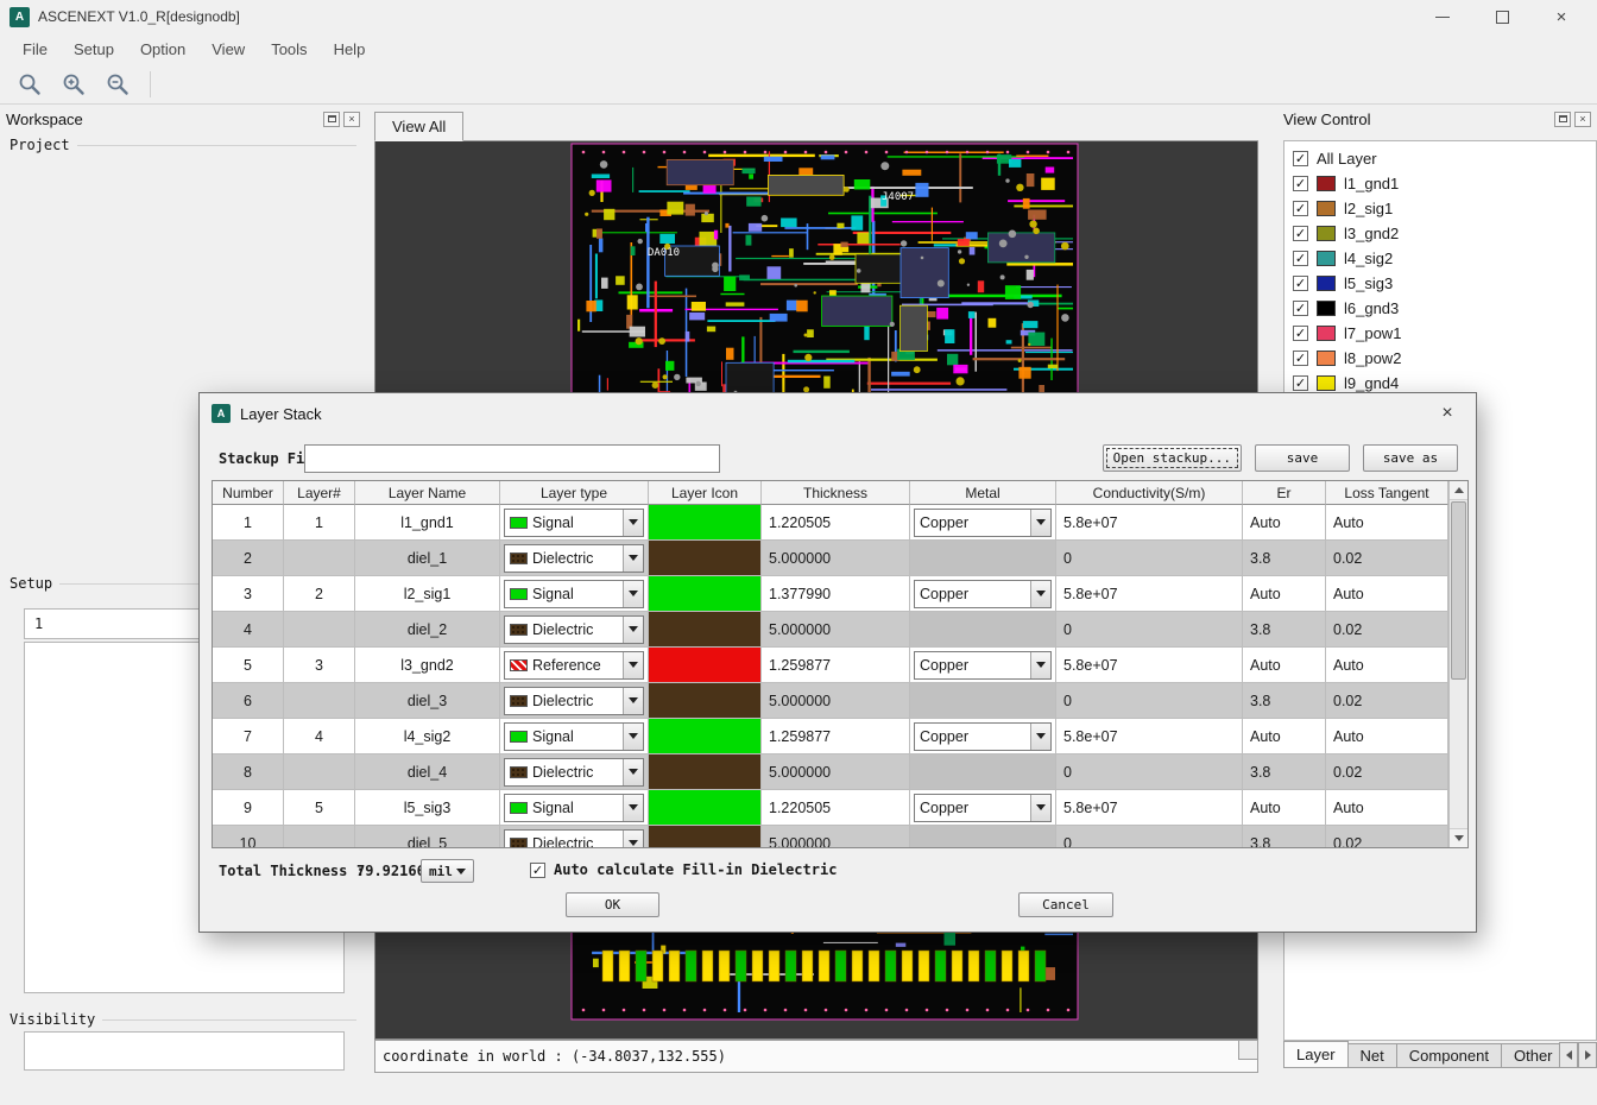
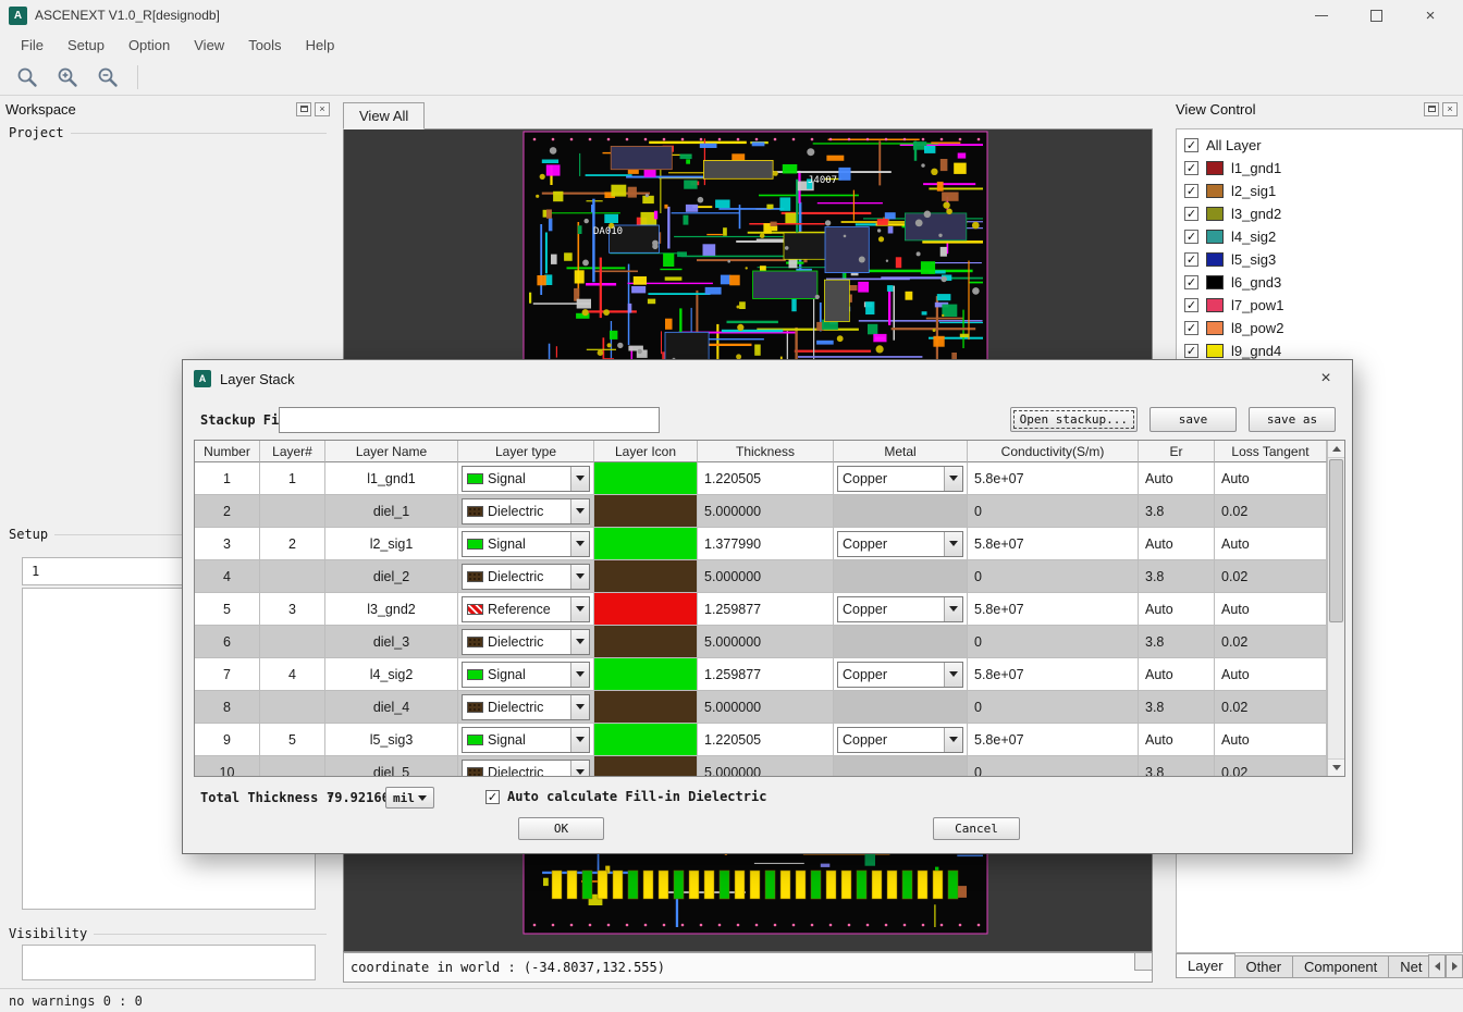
  A
  ASCENEXT V1.0_R[designodb]
  ×
  File
  Setup
  Option
  View
  Tools
  Help
  Workspace
  ×
  Project
  Setup
  1
  Visibility
  View All
  J4007
  DA010
  coordinate in world : (-34.8037,132.555)
  View Control
  ×
  ✓
  All Layer
  ✓
  l1_gnd1
  ✓
  l2_sig1
  ✓
  l3_gnd2
  ✓
  l4_sig2
  ✓
  l5_sig3
  ✓
  l6_gnd3
  ✓
  l7_pow1
  ✓
  l8_pow2
  ✓
  l9_gnd4
  Layer
- Net
+ Other
  Component
- Other
+ Net
+ no warnings 0 : 0
  A
  Layer Stack
  ×
  Stackup Fi
  Open stackup...
  save
  save as
  Number
  Layer#
  Layer Name
  Layer type
  Layer Icon
  Thickness
  Metal
  Conductivity(S/m)
  Er
  Loss Tangent
  1
  1
  l1_gnd1
  Signal
  1.220505
  Copper
  5.8e+07
  Auto
  Auto
  2
  diel_1
  Dielectric
  5.000000
  0
  3.8
  0.02
  3
  2
  l2_sig1
  Signal
  1.377990
  Copper
  5.8e+07
  Auto
  Auto
  4
  diel_2
  Dielectric
  5.000000
  0
  3.8
  0.02
  5
  3
  l3_gnd2
  Reference
  1.259877
  Copper
  5.8e+07
  Auto
  Auto
  6
  diel_3
  Dielectric
  5.000000
  0
  3.8
  0.02
  7
  4
  l4_sig2
  Signal
  1.259877
  Copper
  5.8e+07
  Auto
  Auto
  8
  diel_4
  Dielectric
  5.000000
  0
  3.8
  0.02
  9
  5
  l5_sig3
  Signal
  1.220505
  Copper
  5.8e+07
  Auto
  Auto
  10
  diel_5
  Dielectric
  5.000000
  0
  3.8
  0.02
  Total Thickness :
  79.9216
  mil
  ✓
  Auto calculate Fill-in Dielectric
  OK
  Cancel
